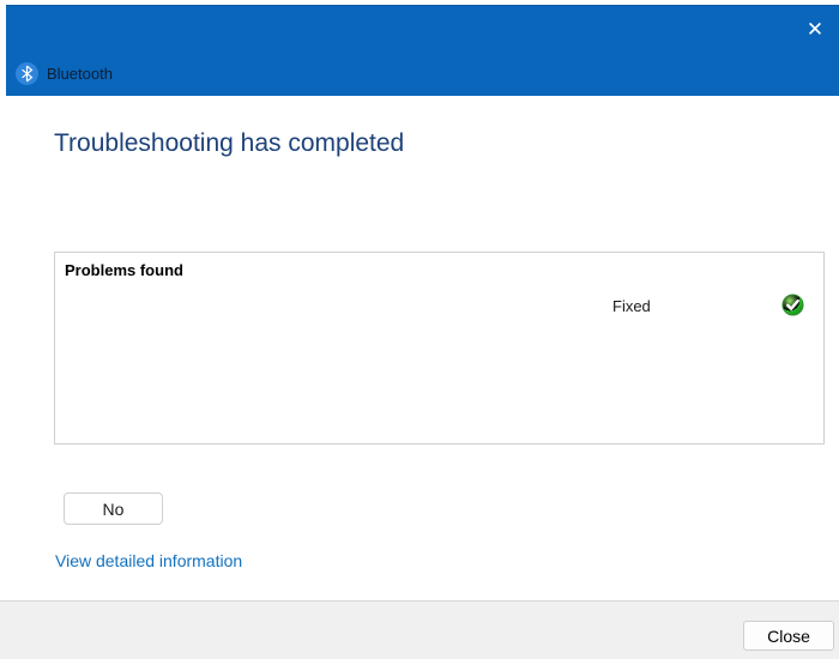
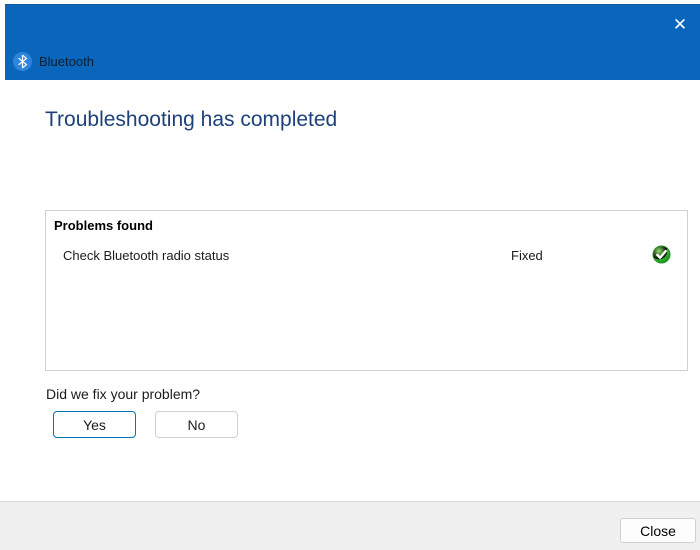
  ✕
  Bluetooth
  Troubleshooting has completed
  Problems found
+ Check Bluetooth radio status
  Fixed
+ Did we fix your problem?
+ Yes
  No
- View detailed information
  Close
